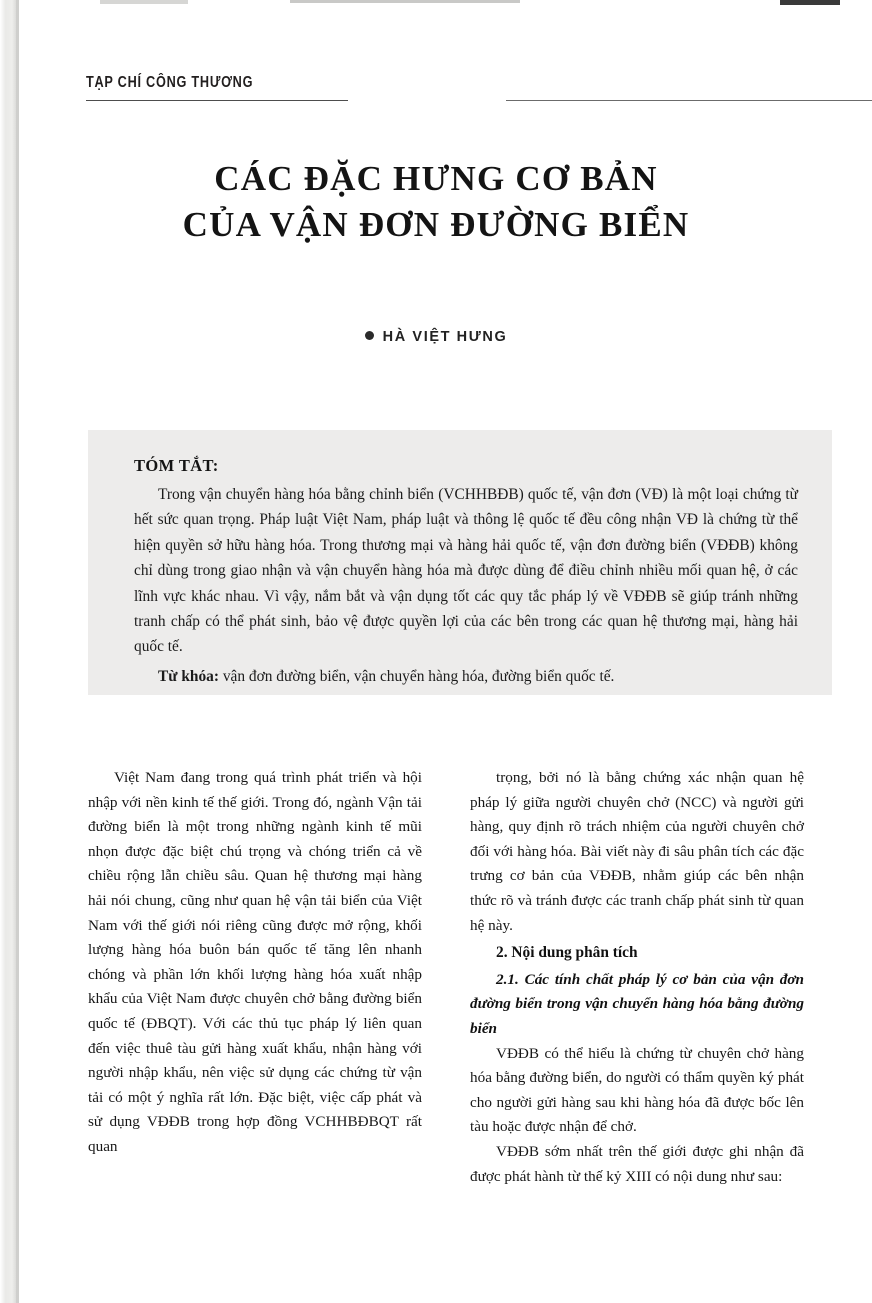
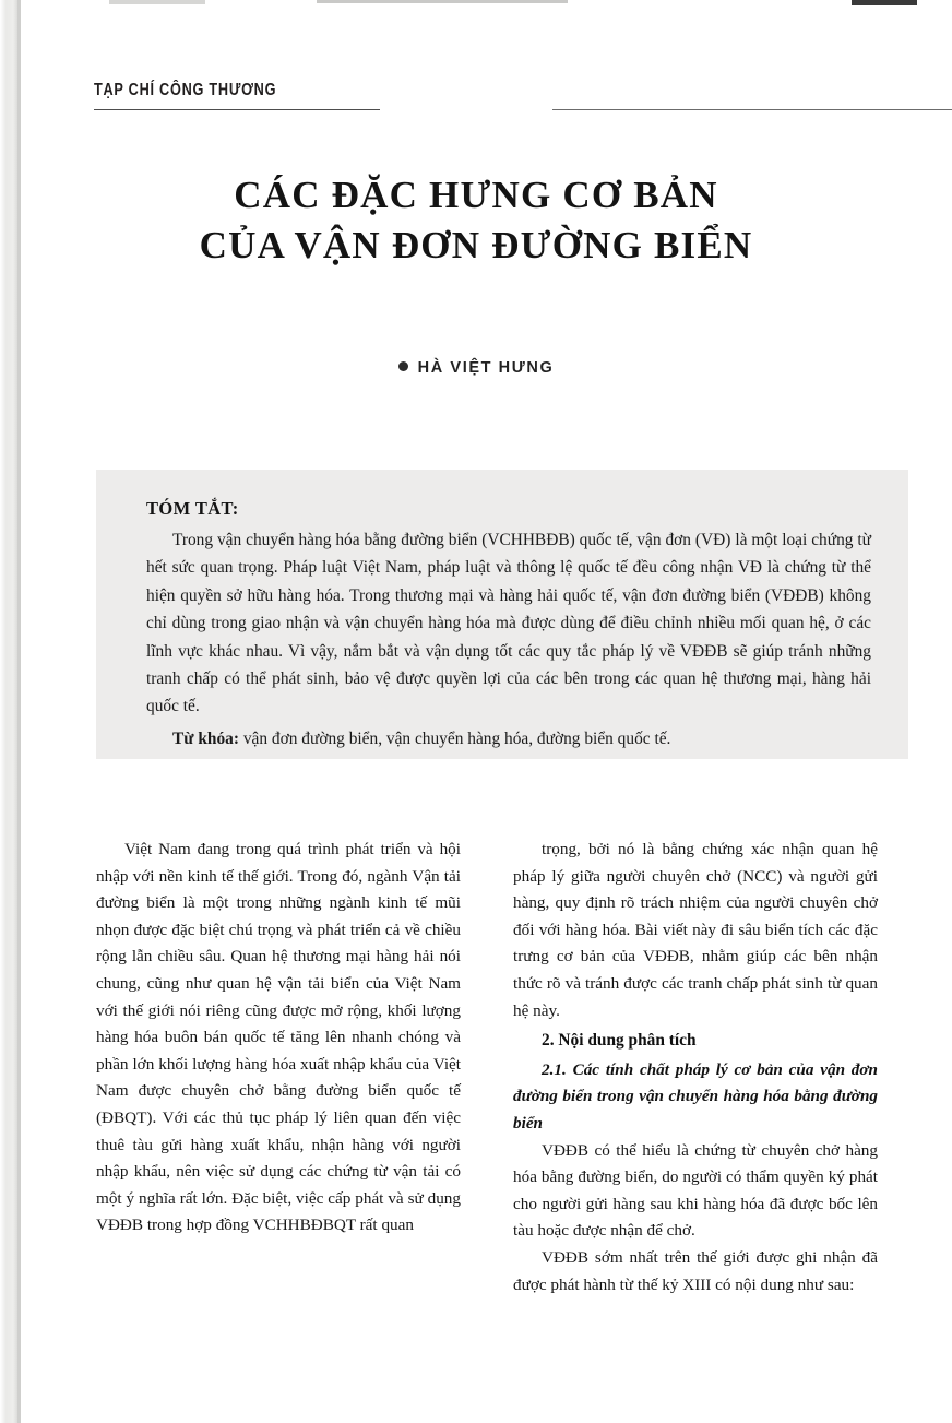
  TẠP CHÍ CÔNG THƯƠNG
  CÁC ĐẶC HƯNG CƠ BẢN
  CỦA VẬN ĐƠN ĐƯỜNG BIỂN
  HÀ VIỆT HƯNG
  TÓM TẮT:
- Trong vận chuyển hàng hóa bằng chỉnh biển (VCHHBĐB) quốc tế, vận đơn (VĐ) là một loại chứng từ hết sức quan trọng. Pháp luật Việt Nam, pháp luật và thông lệ quốc tế đều công nhận VĐ là chứng từ thể hiện quyền sở hữu hàng hóa. Trong thương mại và hàng hải quốc tế, vận đơn đường biển (VĐĐB) không chỉ dùng trong giao nhận và vận chuyển hàng hóa mà được dùng để điều chỉnh nhiều mối quan hệ, ở các lĩnh vực khác nhau. Vì vậy, nắm bắt và vận dụng tốt các quy tắc pháp lý về VĐĐB sẽ giúp tránh những tranh chấp có thể phát sinh, bảo vệ được quyền lợi của các bên trong các quan hệ thương mại, hàng hải quốc tế.
+ Trong vận chuyển hàng hóa bằng đường biển (VCHHBĐB) quốc tế, vận đơn (VĐ) là một loại chứng từ hết sức quan trọng. Pháp luật Việt Nam, pháp luật và thông lệ quốc tế đều công nhận VĐ là chứng từ thể hiện quyền sở hữu hàng hóa. Trong thương mại và hàng hải quốc tế, vận đơn đường biển (VĐĐB) không chỉ dùng trong giao nhận và vận chuyển hàng hóa mà được dùng để điều chỉnh nhiều mối quan hệ, ở các lĩnh vực khác nhau. Vì vậy, nắm bắt và vận dụng tốt các quy tắc pháp lý về VĐĐB sẽ giúp tránh những tranh chấp có thể phát sinh, bảo vệ được quyền lợi của các bên trong các quan hệ thương mại, hàng hải quốc tế.
  Từ khóa: vận đơn đường biển, vận chuyển hàng hóa, đường biển quốc tế.
- Việt Nam đang trong quá trình phát triển và hội nhập với nền kinh tế thế giới. Trong đó, ngành Vận tải đường biển là một trong những ngành kinh tế mũi nhọn được đặc biệt chú trọng và chóng triển cả về chiều rộng lẫn chiều sâu. Quan hệ thương mại hàng hải nói chung, cũng như quan hệ vận tải biển của Việt Nam với thế giới nói riêng cũng được mở rộng, khối lượng hàng hóa buôn bán quốc tế tăng lên nhanh chóng và phần lớn khối lượng hàng hóa xuất nhập khẩu của Việt Nam được chuyên chở bằng đường biển quốc tế (ĐBQT). Với các thủ tục pháp lý liên quan đến việc thuê tàu gửi hàng xuất khẩu, nhận hàng với người nhập khẩu, nên việc sử dụng các chứng từ vận tải có một ý nghĩa rất lớn. Đặc biệt, việc cấp phát và sử dụng VĐĐB trong hợp đồng VCHHBĐBQT rất quan
+ Việt Nam đang trong quá trình phát triển và hội nhập với nền kinh tế thế giới. Trong đó, ngành Vận tải đường biển là một trong những ngành kinh tế mũi nhọn được đặc biệt chú trọng và phát triển cả về chiều rộng lẫn chiều sâu. Quan hệ thương mại hàng hải nói chung, cũng như quan hệ vận tải biển của Việt Nam với thế giới nói riêng cũng được mở rộng, khối lượng hàng hóa buôn bán quốc tế tăng lên nhanh chóng và phần lớn khối lượng hàng hóa xuất nhập khẩu của Việt Nam được chuyên chở bằng đường biển quốc tế (ĐBQT). Với các thủ tục pháp lý liên quan đến việc thuê tàu gửi hàng xuất khẩu, nhận hàng với người nhập khẩu, nên việc sử dụng các chứng từ vận tải có một ý nghĩa rất lớn. Đặc biệt, việc cấp phát và sử dụng VĐĐB trong hợp đồng VCHHBĐBQT rất quan
- trọng, bởi nó là bằng chứng xác nhận quan hệ pháp lý giữa người chuyên chở (NCC) và người gửi hàng, quy định rõ trách nhiệm của người chuyên chở đối với hàng hóa. Bài viết này đi sâu phân tích các đặc trưng cơ bản của VĐĐB, nhằm giúp các bên nhận thức rõ và tránh được các tranh chấp phát sinh từ quan hệ này.
+ trọng, bởi nó là bằng chứng xác nhận quan hệ pháp lý giữa người chuyên chở (NCC) và người gửi hàng, quy định rõ trách nhiệm của người chuyên chở đối với hàng hóa. Bài viết này đi sâu biển tích các đặc trưng cơ bản của VĐĐB, nhằm giúp các bên nhận thức rõ và tránh được các tranh chấp phát sinh từ quan hệ này.
  2. Nội dung phân tích
  2.1. Các tính chất pháp lý cơ bản của vận đơn đường biển trong vận chuyển hàng hóa bằng đường biển
  VĐĐB có thể hiểu là chứng từ chuyên chở hàng hóa bằng đường biển, do người có thẩm quyền ký phát cho người gửi hàng sau khi hàng hóa đã được bốc lên tàu hoặc được nhận để chở.
  VĐĐB sớm nhất trên thế giới được ghi nhận đã được phát hành từ thế kỷ XIII có nội dung như sau:
